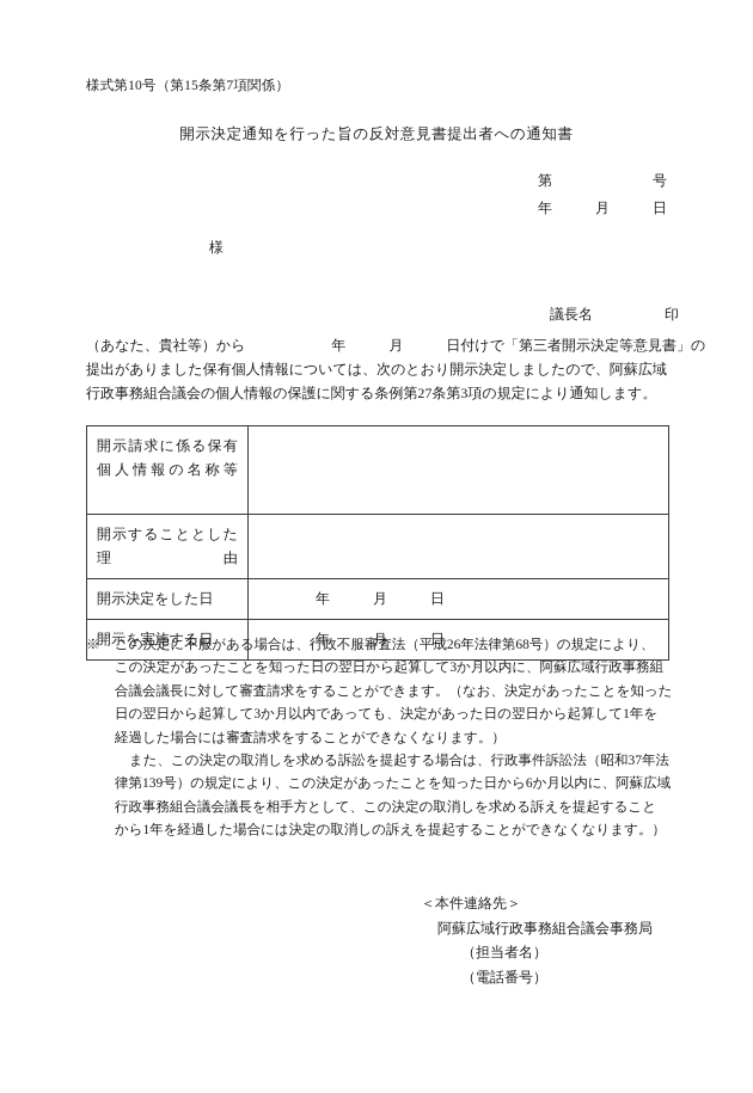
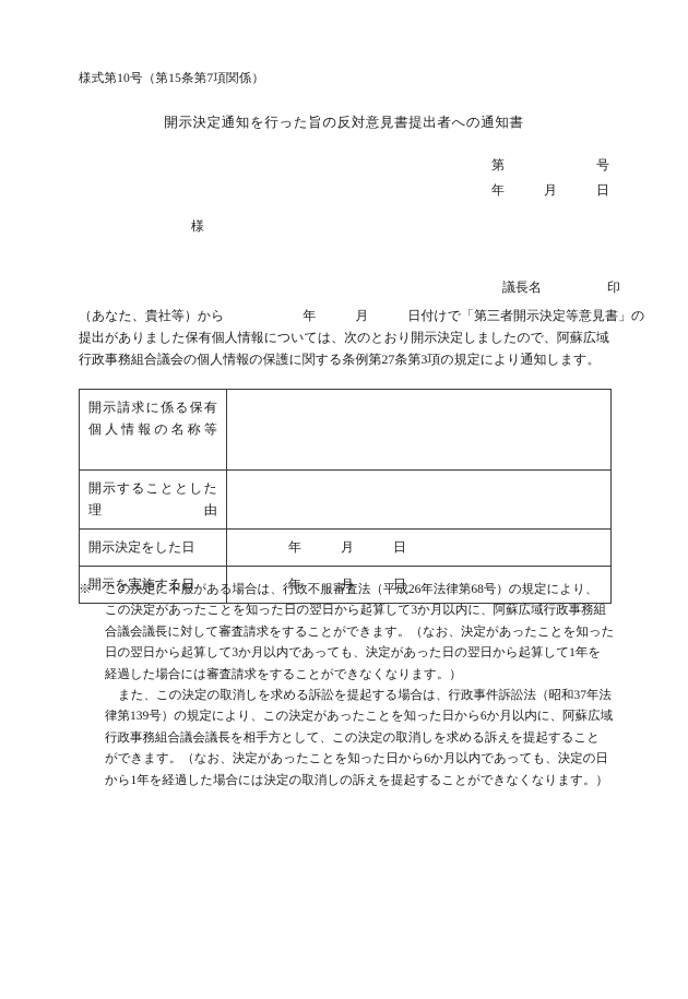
  様式第10号（第15条第7項関係）
  開示決定通知を行った旨の反対意見書提出者への通知書
  第 号
  年 月 日
  様
  議長名 印
  （あなた、貴社等）から 年 月 日付けで「第三者開示決定等意見書」の
  提出がありました保有個人情報については、次のとおり開示決定しましたので、阿蘇広域
  行政事務組合議会の個人情報の保護に関する条例第27条第3項の規定により通知します。
  開示請求に係る保有個人情報の名称等
  開示することとした理由
  開示決定をした日	年 月 日
  開示を実施する日	年 月 日
  ※ この決定に不服がある場合は、行政不服審査法（平成26年法律第68号）の規定により、
  この決定があったことを知った日の翌日から起算して3か月以内に、阿蘇広域行政事務組
  合議会議長に対して審査請求をすることができます。（なお、決定があったことを知った
  日の翌日から起算して3か月以内であっても、決定があった日の翌日から起算して1年を
  経過した場合には審査請求をすることができなくなります。）
  また、この決定の取消しを求める訴訟を提起する場合は、行政事件訴訟法（昭和37年法
  律第139号）の規定により、この決定があったことを知った日から6か月以内に、阿蘇広域
  行政事務組合議会議長を相手方として、この決定の取消しを求める訴えを提起すること
+ ができます。（なお、決定があったことを知った日から6か月以内であっても、決定の日
  から1年を経過した場合には決定の取消しの訴えを提起することができなくなります。）
- ＜本件連絡先＞
- 阿蘇広域行政事務組合議会事務局
- （担当者名）
- （電話番号）
